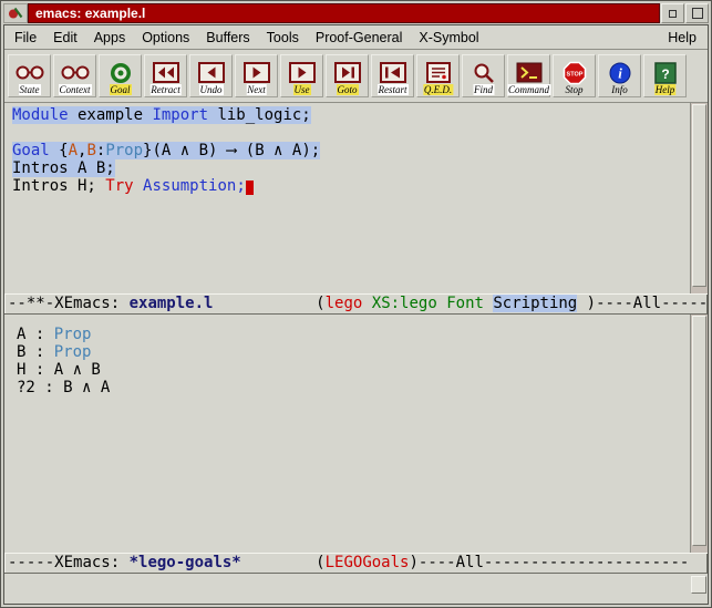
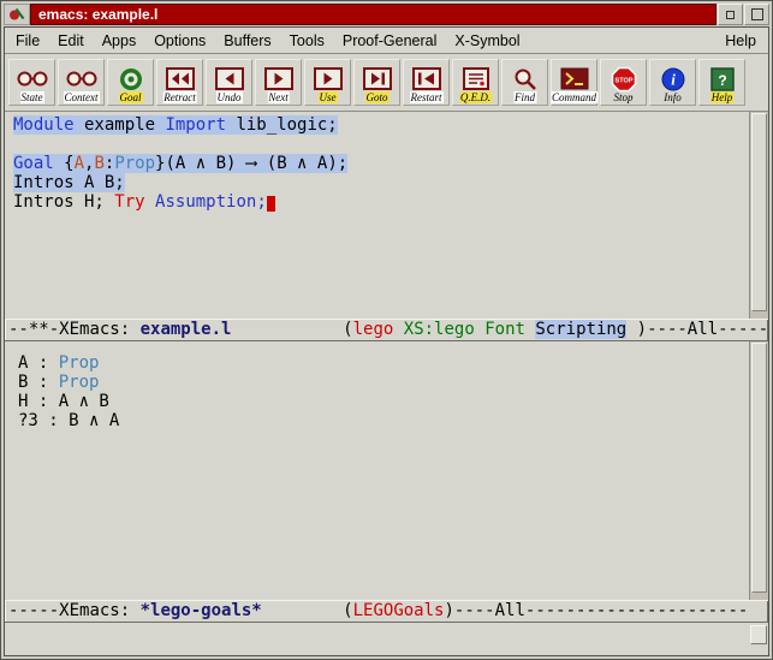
  emacs: example.l
  File
  Edit
  Apps
  Options
  Buffers
  Tools
  Proof-General
  X-Symbol
  Help
  State
  Context
  Goal
  Retract
  Undo
  Next
  Use
  Goto
  Restart
  Q.E.D.
  Find
  Command
  Stop
  i
  Info
  ?
  Help
  Module example Import lib_logic;
  Goal {A,B:Prop}(A ∧ B) ⟶ (B ∧ A);
  Intros A B;
  Intros H; Try Assumption;
  --**-XEmacs: example.l (lego XS:lego Font Scripting )----All-----
  A : Prop
  B : Prop
  H : A ∧ B
- ?2 : B ∧ A
+ ?3 : B ∧ A
  -----XEmacs: *lego-goals* (LEGOGoals)----All----------------------
